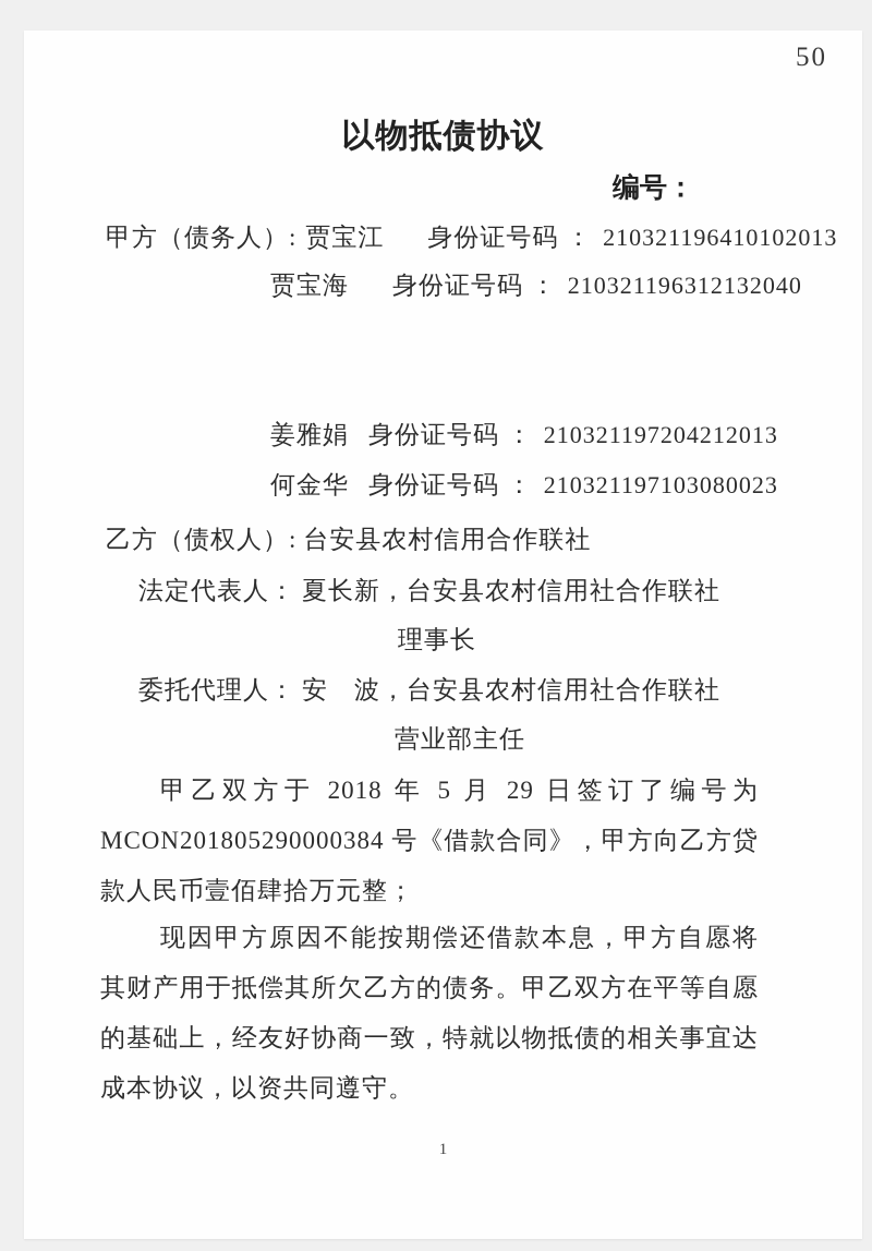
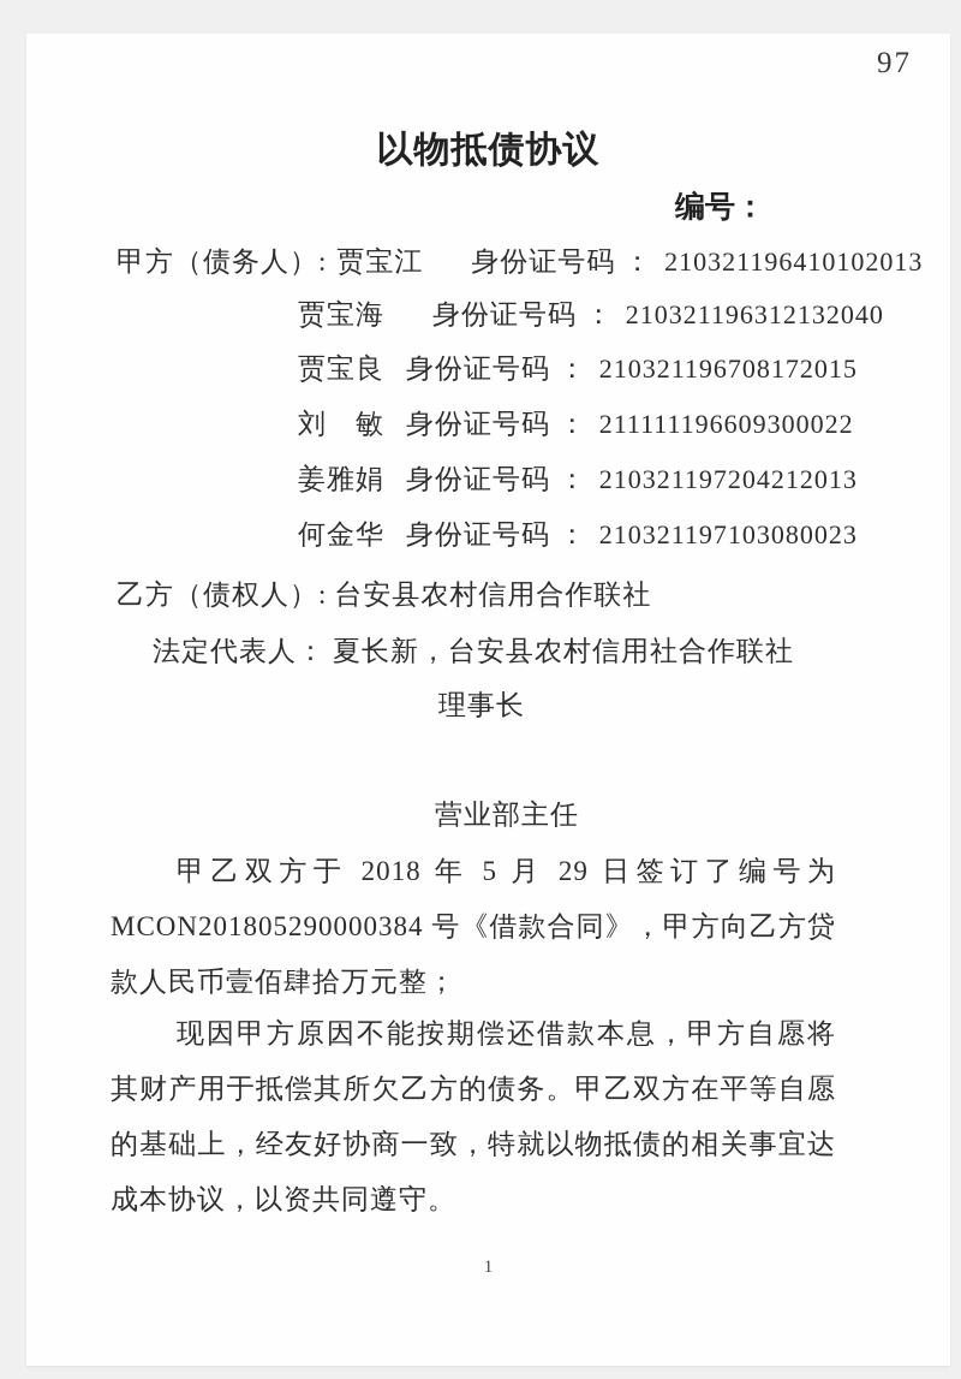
- 50
+ 97
  以物抵债协议
  编号：
  甲方（债务人）: 贾宝江 身份证号码 ： 210321196410102013
  贾宝海 身份证号码 ： 210321196312132040
+ 贾宝良 身份证号码 ： 210321196708172015
+ 刘 敏 身份证号码 ： 211111196609300022
  姜雅娟 身份证号码 ： 210321197204212013
  何金华 身份证号码 ： 210321197103080023
  乙方（债权人）: 台安县农村信用合作联社
  法定代表人： 夏长新，台安县农村信用社合作联社
  理事长
- 委托代理人： 安 波，台安县农村信用社合作联社
  营业部主任
  甲乙双方于 2018 年 5 月 29 日签订了编号为 MCON201805290000384 号《借款合同》，甲方向乙方贷款人民币壹佰肆拾万元整；
  现因甲方原因不能按期偿还借款本息，甲方自愿将其财产用于抵偿其所欠乙方的债务。甲乙双方在平等自愿的基础上，经友好协商一致，特就以物抵债的相关事宜达成本协议，以资共同遵守。
  1
